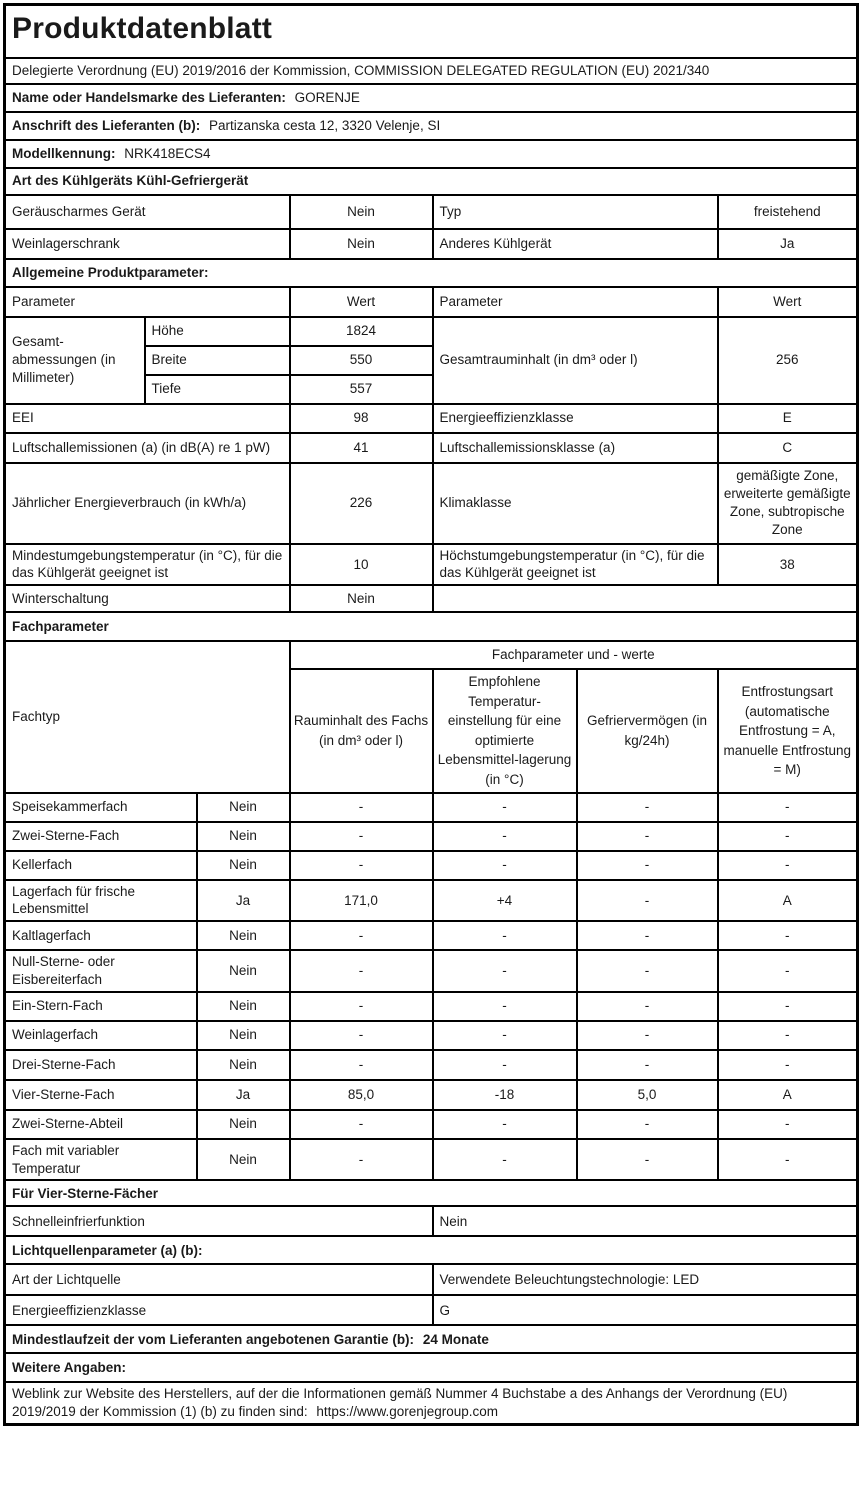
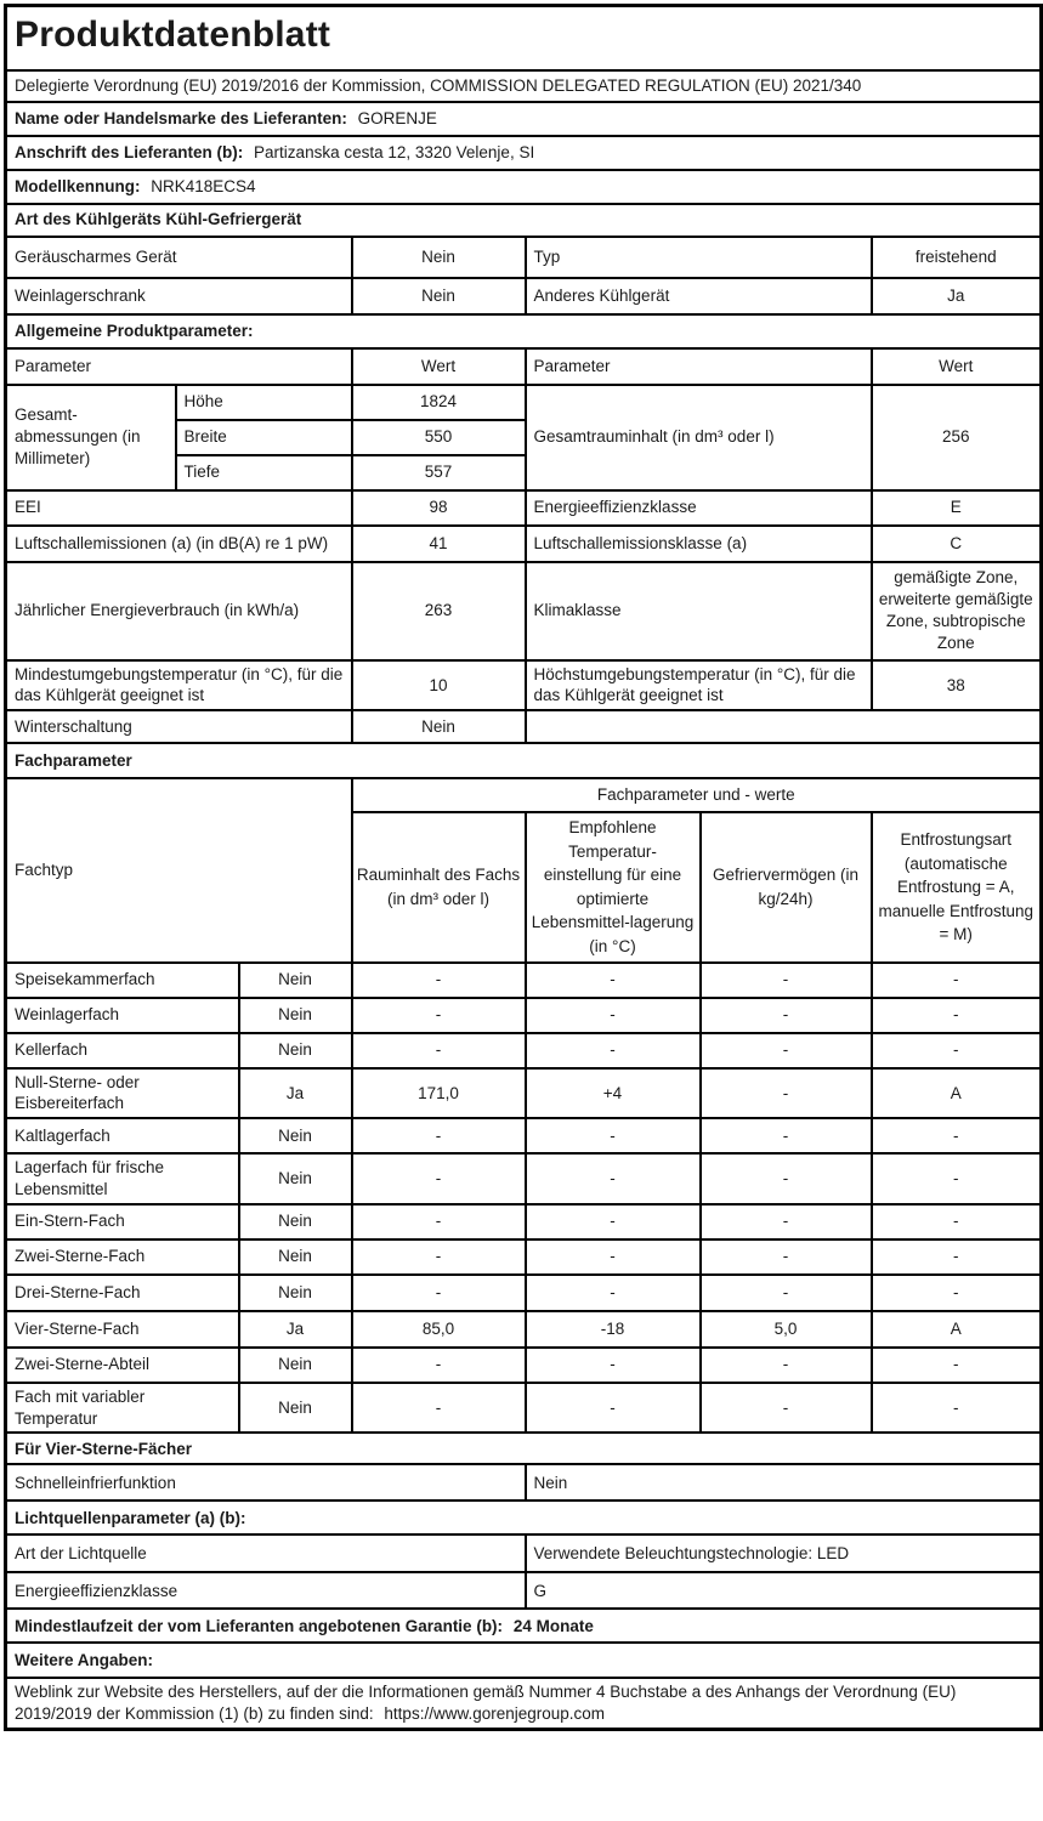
  Produktdatenblatt
  Delegierte Verordnung (EU) 2019/2016 der Kommission, COMMISSION DELEGATED REGULATION (EU) 2021/340
  Name oder Handelsmarke des Lieferanten: GORENJE
  Anschrift des Lieferanten (b): Partizanska cesta 12, 3320 Velenje, SI
  Modellkennung: NRK418ECS4
  Art des Kühlgeräts Kühl-Gefriergerät
  Geräuscharmes Gerät	Nein	Typ	freistehend
  Weinlagerschrank	Nein	Anderes Kühlgerät	Ja
  Allgemeine Produktparameter:
  Parameter	Wert	Parameter	Wert
  Gesamt-abmessungen (in Millimeter)	Höhe	1824	Gesamtrauminhalt (in dm³ oder l)	256
  Breite	550
  Tiefe	557
  EEI	98	Energieeffizienzklasse	E
  Luftschallemissionen (a) (in dB(A) re 1 pW)	41	Luftschallemissionsklasse (a)	C
- Jährlicher Energieverbrauch (in kWh/a)	226	Klimaklasse	gemäßigte Zone, erweiterte gemäßigte Zone, subtropische Zone
+ Jährlicher Energieverbrauch (in kWh/a)	263	Klimaklasse	gemäßigte Zone, erweiterte gemäßigte Zone, subtropische Zone
  Mindestumgebungstemperatur (in °C), für die das Kühlgerät geeignet ist	10	Höchstumgebungstemperatur (in °C), für die das Kühlgerät geeignet ist	38
  Winterschaltung	Nein
  Fachparameter
  Fachtyp	Fachparameter und - werte
  Rauminhalt des Fachs (in dm³ oder l)	Empfohlene Temperatur-einstellung für eine optimierte Lebensmittel-lagerung (in °C)	Gefriervermögen (in kg/24h)	Entfrostungsart (automatische Entfrostung = A, manuelle Entfrostung = M)
  Speisekammerfach	Nein	-	-	-	-
- Zwei-Sterne-Fach	Nein	-	-	-	-
+ Weinlagerfach	Nein	-	-	-	-
  Kellerfach	Nein	-	-	-	-
- Lagerfach für frische Lebensmittel	Ja	171,0	+4	-	A
+ Null-Sterne- oder Eisbereiterfach	Ja	171,0	+4	-	A
  Kaltlagerfach	Nein	-	-	-	-
- Null-Sterne- oder Eisbereiterfach	Nein	-	-	-	-
+ Lagerfach für frische Lebensmittel	Nein	-	-	-	-
  Ein-Stern-Fach	Nein	-	-	-	-
- Weinlagerfach	Nein	-	-	-	-
+ Zwei-Sterne-Fach	Nein	-	-	-	-
  Drei-Sterne-Fach	Nein	-	-	-	-
  Vier-Sterne-Fach	Ja	85,0	-18	5,0	A
  Zwei-Sterne-Abteil	Nein	-	-	-	-
  Fach mit variabler Temperatur	Nein	-	-	-	-
  Für Vier-Sterne-Fächer
  Schnelleinfrierfunktion	Nein
  Lichtquellenparameter (a) (b):
  Art der Lichtquelle	Verwendete Beleuchtungstechnologie: LED
  Energieeffizienzklasse	G
  Mindestlaufzeit der vom Lieferanten angebotenen Garantie (b): 24 Monate
  Weitere Angaben:
  Weblink zur Website des Herstellers, auf der die Informationen gemäß Nummer 4 Buchstabe a des Anhangs der Verordnung (EU) 2019/2019 der Kommission (1) (b) zu finden sind: https://www.gorenjegroup.com
